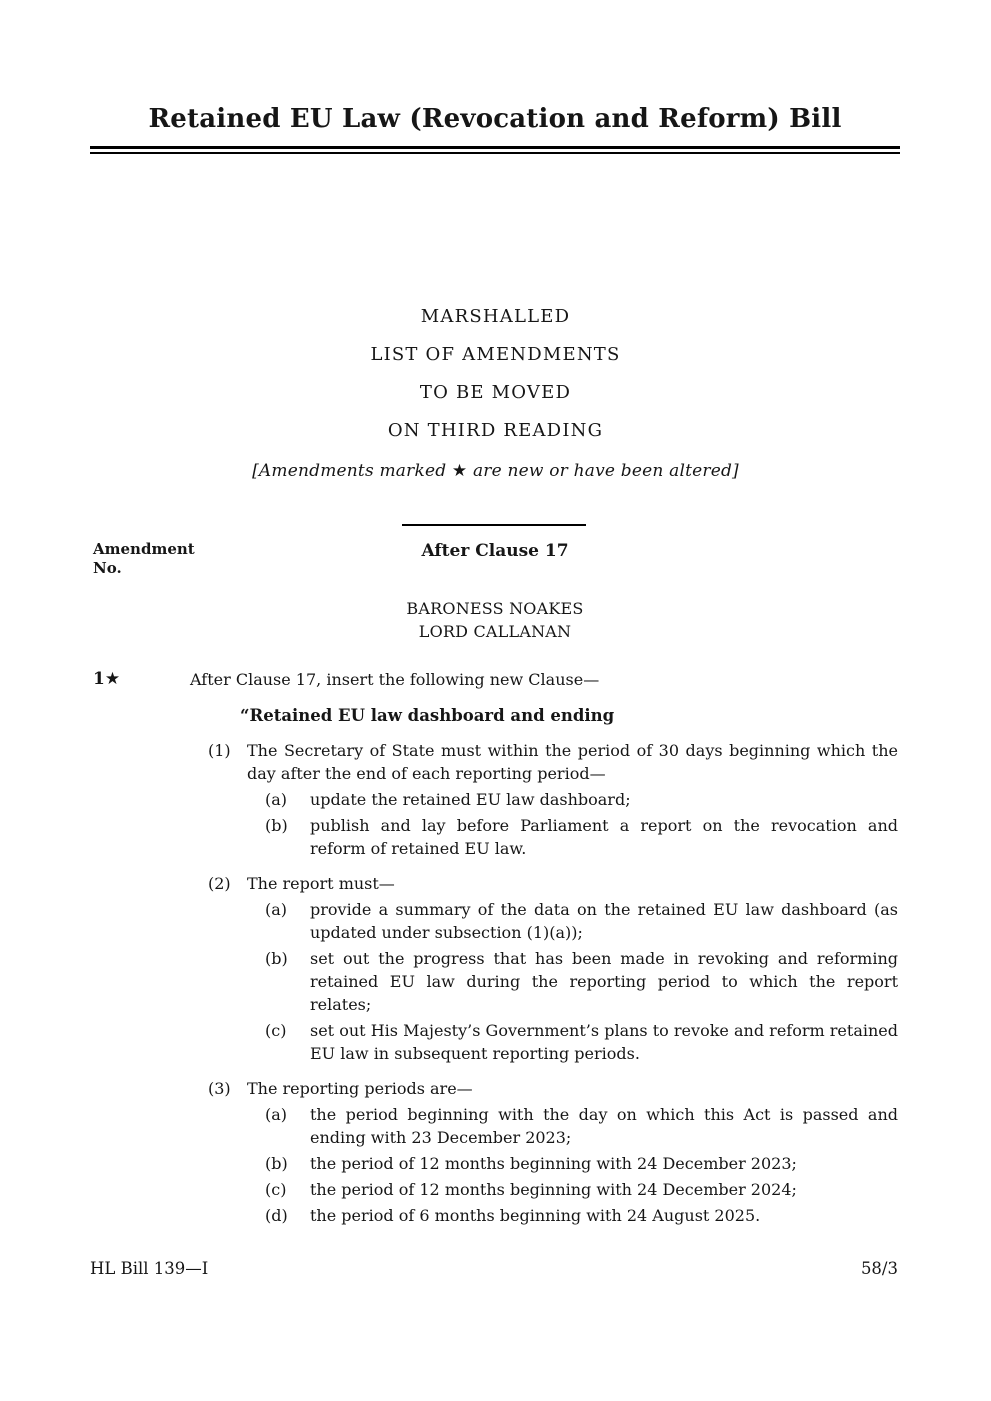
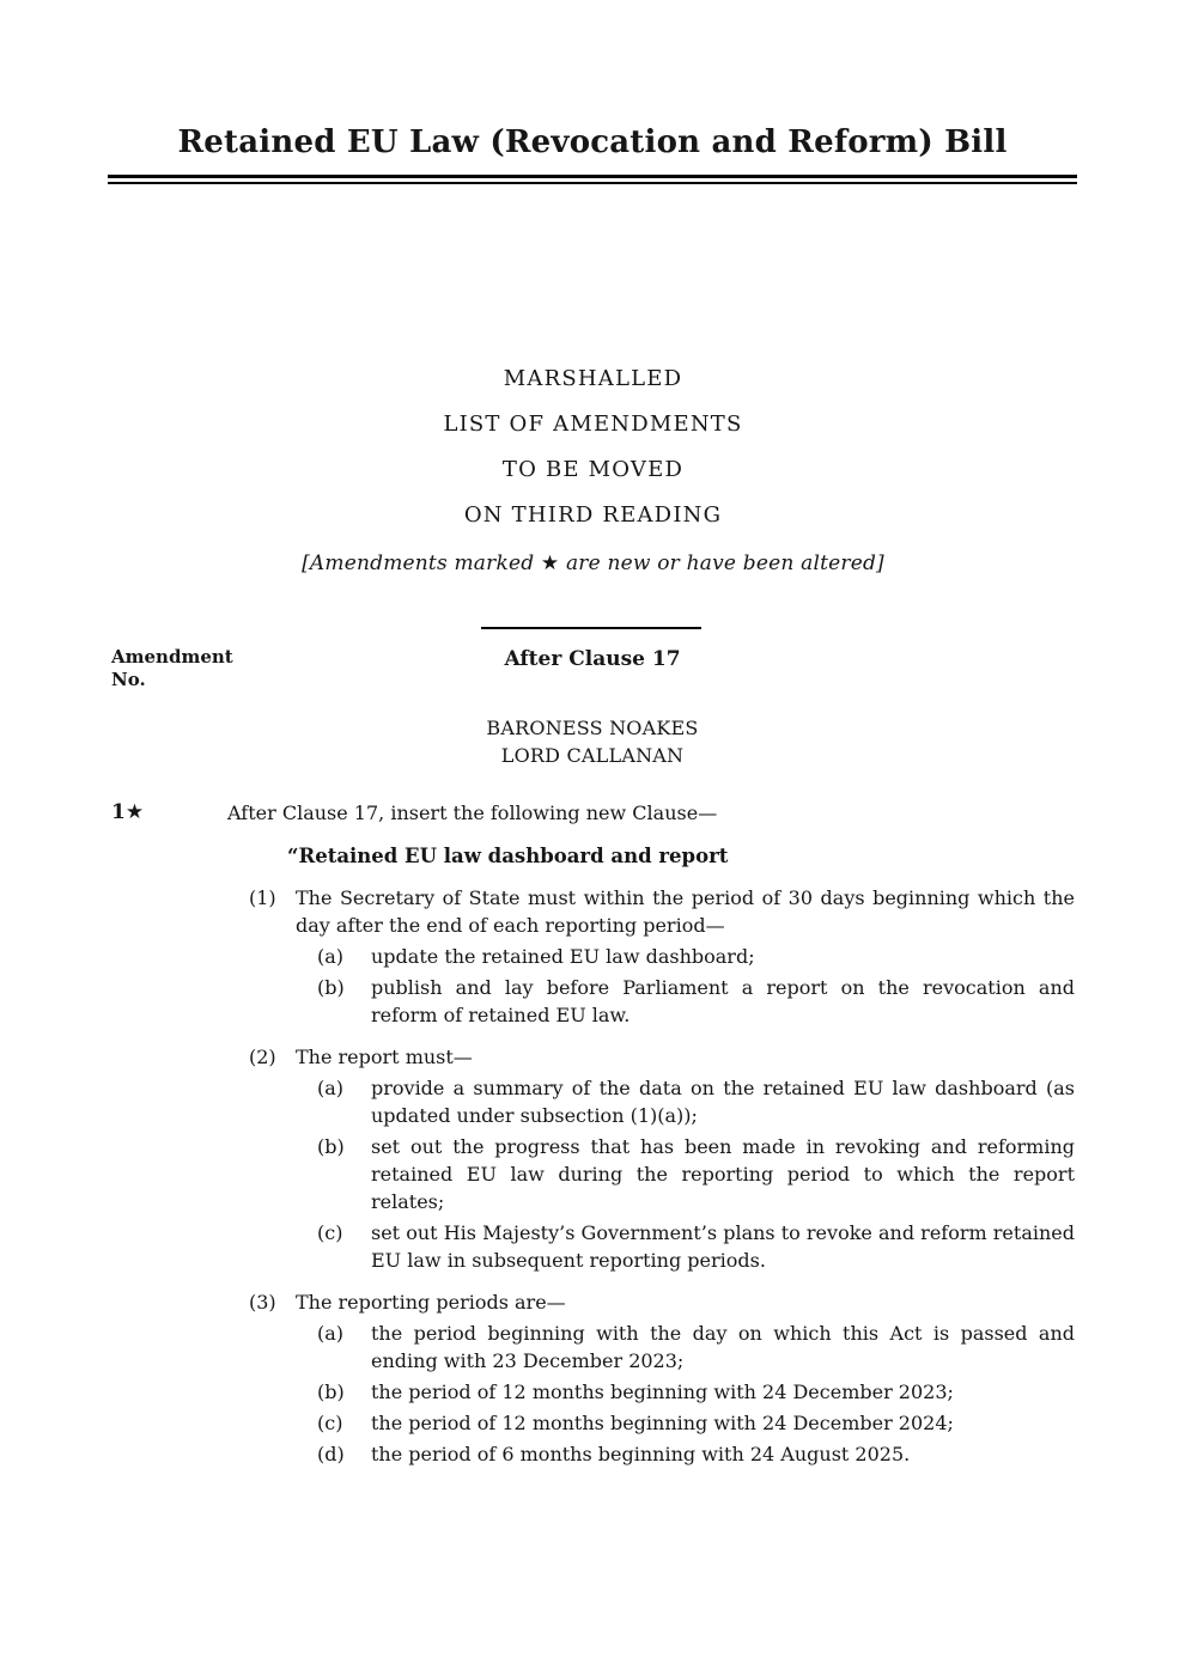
  Retained EU Law (Revocation and Reform) Bill
  MARSHALLED
  LIST OF AMENDMENTS
  TO BE MOVED
  ON THIRD READING
  [Amendments marked ★ are new or have been altered]
  Amendment
  No.
  After Clause 17
  BARONESS NOAKES
  LORD CALLANAN
  1★
  After Clause 17, insert the following new Clause—
- “Retained EU law dashboard and ending
+ “Retained EU law dashboard and report
  (1)
  The Secretary of State must within the period of 30 days beginning which the day after the end of each reporting period—
  (a)
  update the retained EU law dashboard;
  (b)
  publish and lay before Parliament a report on the revocation and reform of retained EU law.
  (2)
  The report must—
  (a)
  provide a summary of the data on the retained EU law dashboard (as updated under subsection (1)(a));
  (b)
  set out the progress that has been made in revoking and reforming retained EU law during the reporting period to which the report relates;
  (c)
  set out His Majesty’s Government’s plans to revoke and reform retained EU law in subsequent reporting periods.
  (3)
  The reporting periods are—
  (a)
  the period beginning with the day on which this Act is passed and ending with 23 December 2023;
  (b)
  the period of 12 months beginning with 24 December 2023;
  (c)
  the period of 12 months beginning with 24 December 2024;
  (d)
  the period of 6 months beginning with 24 August 2025.
- HL Bill 139—I
- 58/3
